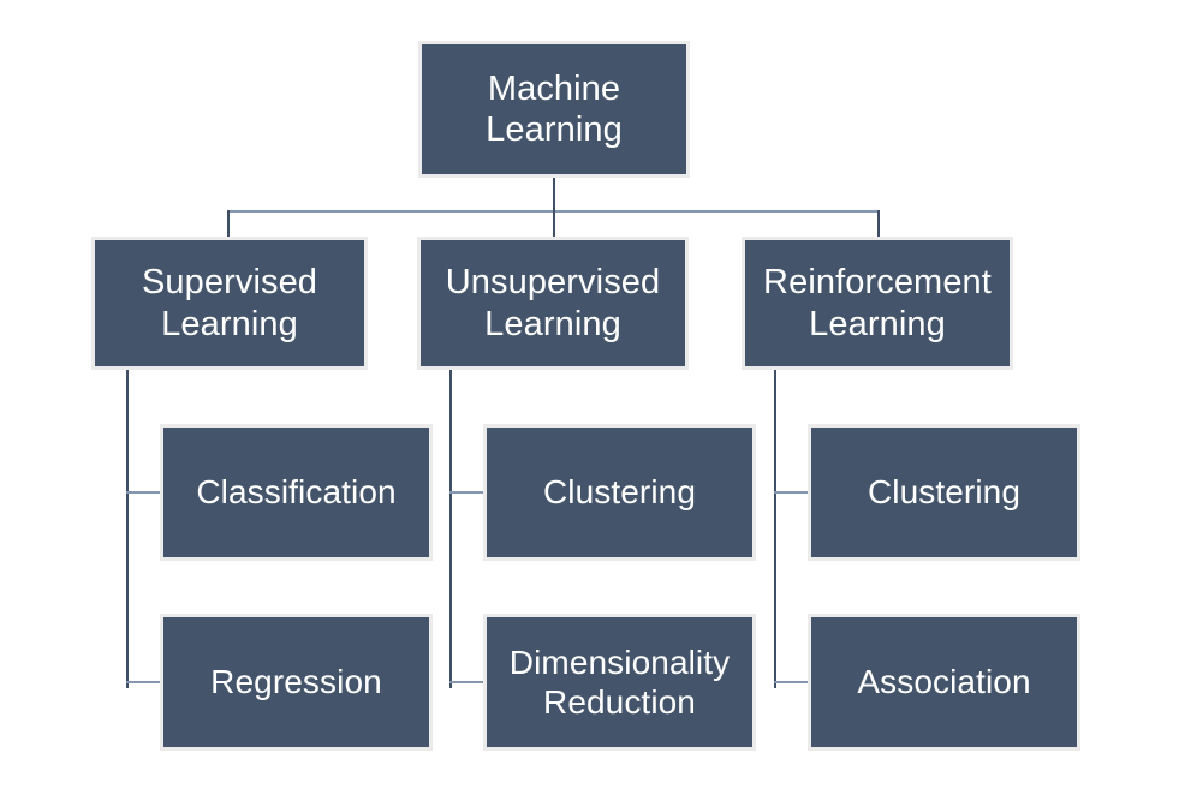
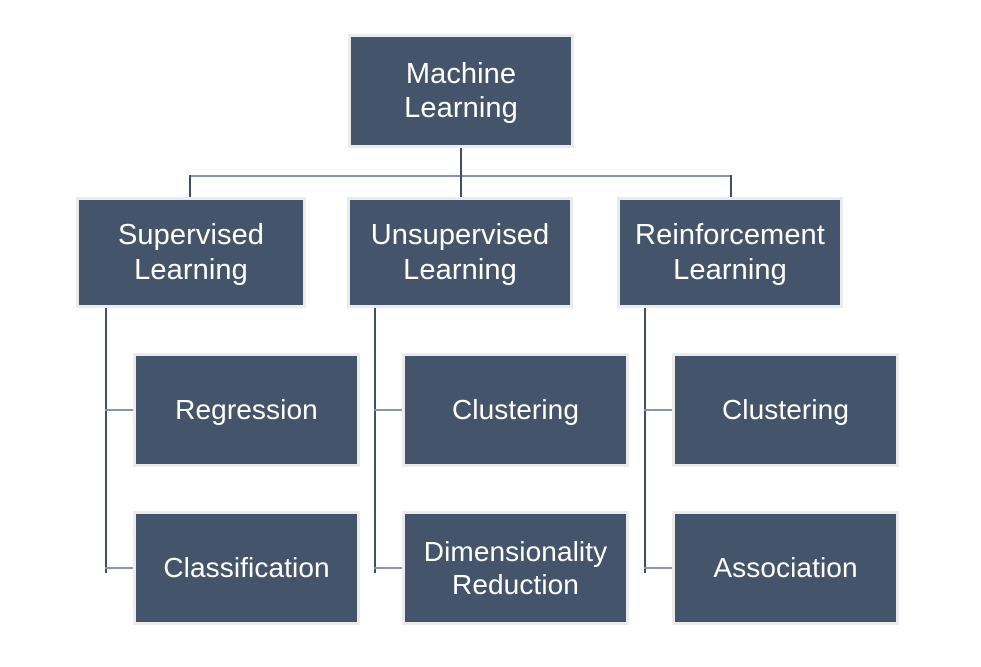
  Machine
  Learning
  Supervised
  Learning
  Unsupervised
  Learning
  Reinforcement
  Learning
- Classification
+ Regression
  Clustering
  Clustering
- Regression
+ Classification
  Dimensionality
  Reduction
  Association
